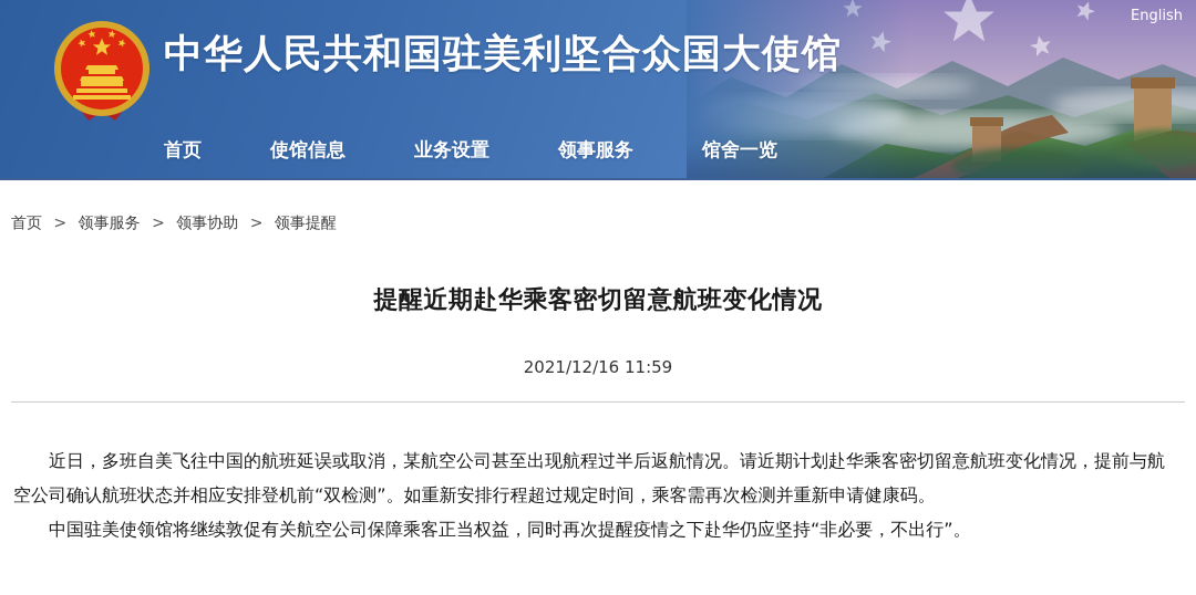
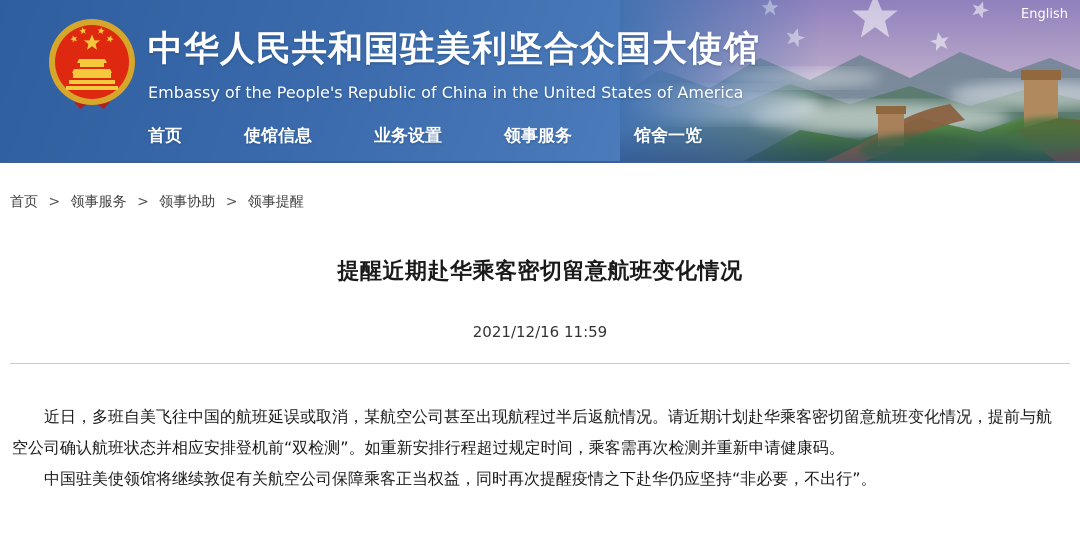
  English
  中华人民共和国驻美利坚合众国大使馆
+ Embassy of the People's Republic of China in the United States of America
  首页
  使馆信息
  业务设置
  领事服务
  馆舍一览
  首页 > 领事服务 > 领事协助 > 领事提醒
  提醒近期赴华乘客密切留意航班变化情况
  2021/12/16 11:59
  近日，多班自美飞往中国的航班延误或取消，某航空公司甚至出现航程过半后返航情况。请近期计划赴华乘客密切留意航班变化情况，提前与航空公司确认航班状态并相应安排登机前“双检测”。如重新安排行程超过规定时间，乘客需再次检测并重新申请健康码。
  中国驻美使领馆将继续敦促有关航空公司保障乘客正当权益，同时再次提醒疫情之下赴华仍应坚持“非必要，不出行”。
